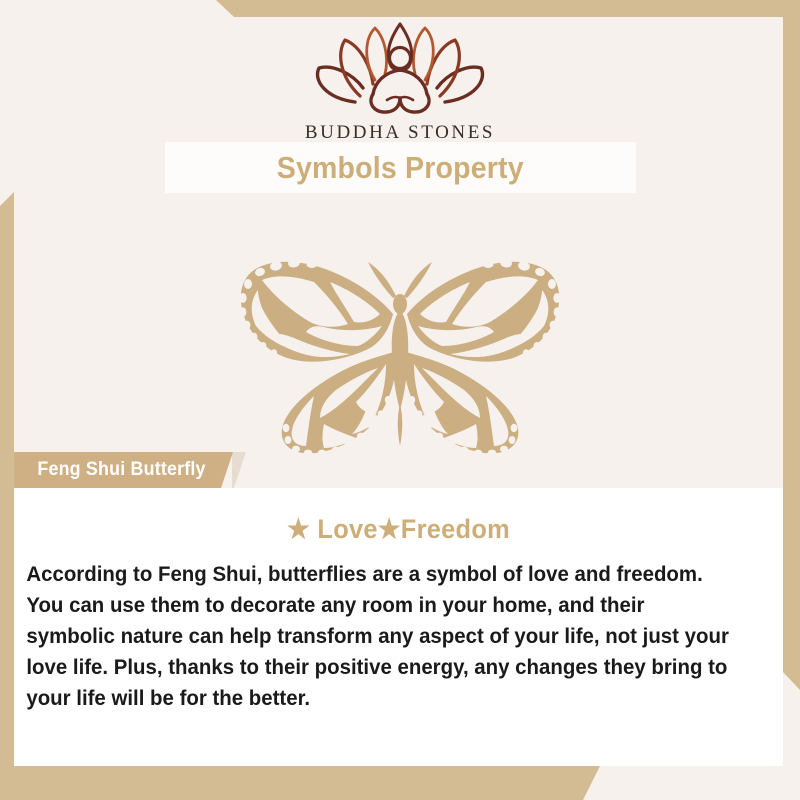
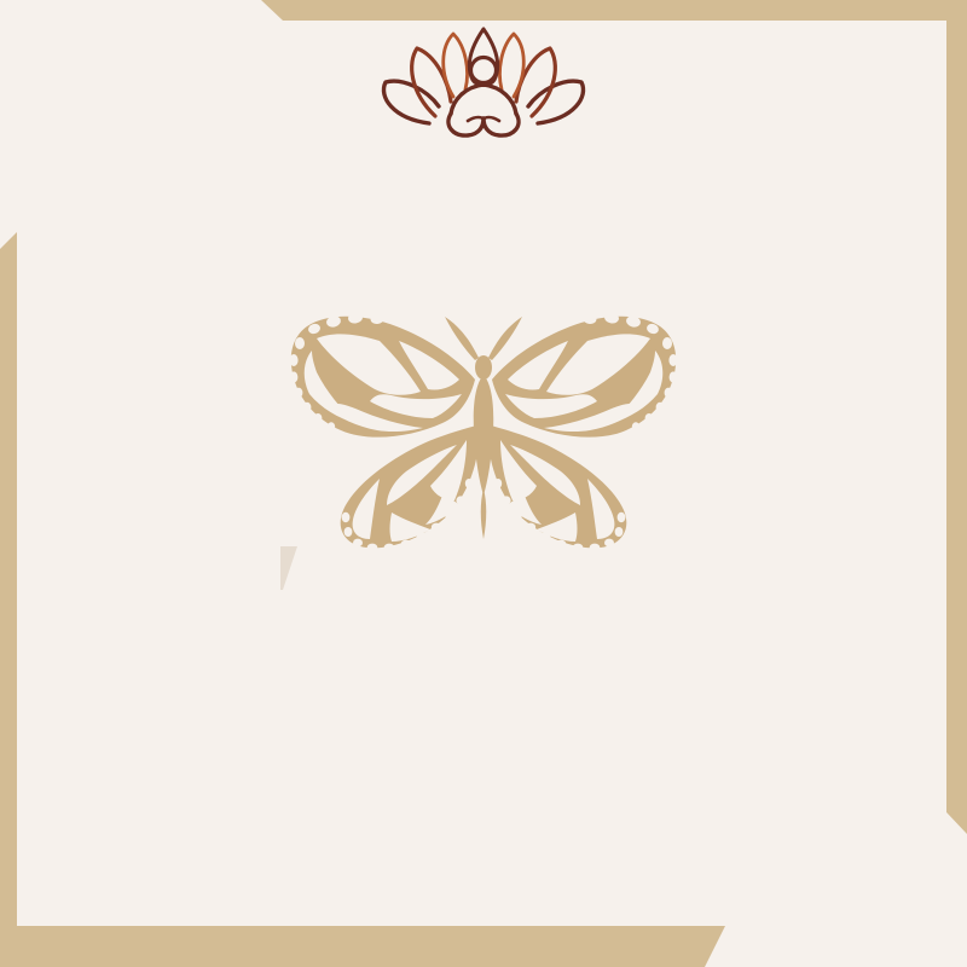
- BUDDHA STONES
- Symbols Property
- Feng Shui Butterfly
- ★ Love★Freedom
- According to Feng Shui, butterflies are a symbol of love and freedom. You can use them to decorate any room in your home, and their symbolic nature can help transform any aspect of your life, not just your love life. Plus, thanks to their positive energy, any changes they bring to your life will be for the better.
